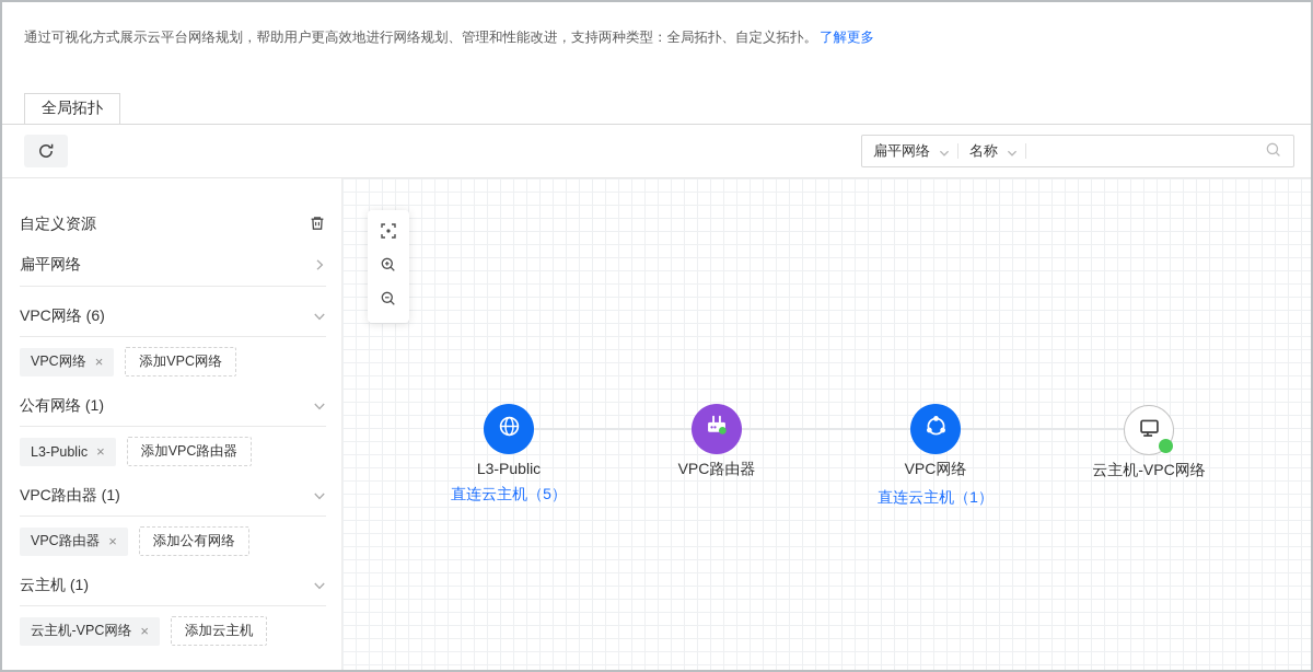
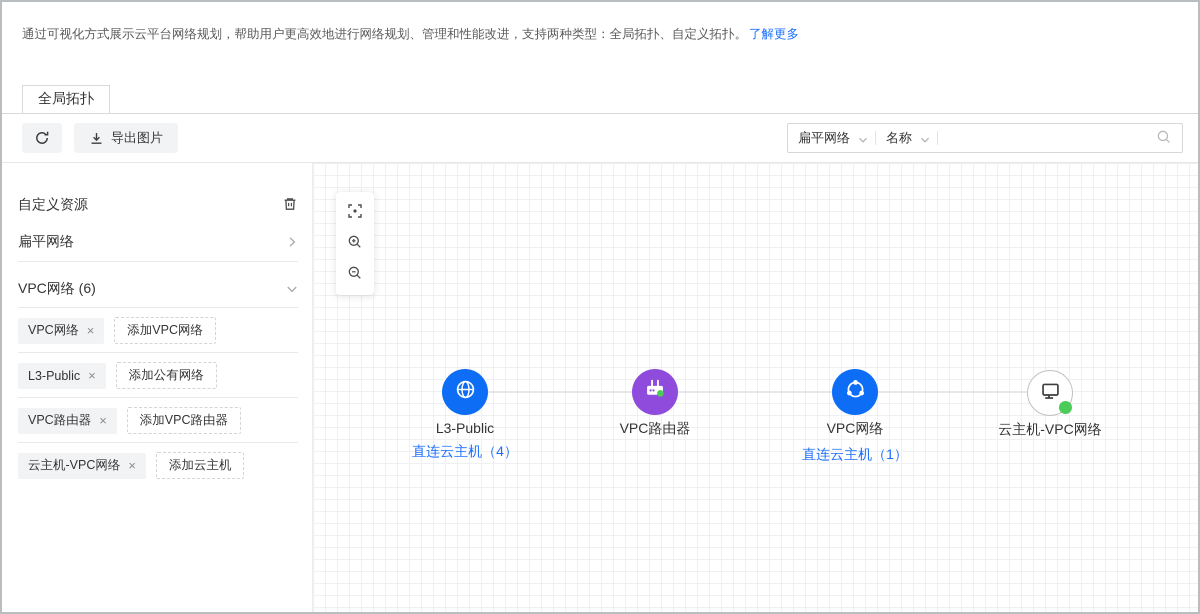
  通过可视化方式展示云平台网络规划，帮助用户更高效地进行网络规划、管理和性能改进，支持两种类型：全局拓扑、自定义拓扑。 了解更多
  全局拓扑
+ 导出图片
  扁平网络
  名称
  自定义资源
  扁平网络
  VPC网络 (6)
  VPC网络
  ×
  添加VPC网络
- 公有网络 (1)
  L3-Public
  ×
- 添加VPC路由器
+ 添加公有网络
- VPC路由器 (1)
  VPC路由器
  ×
- 添加公有网络
+ 添加VPC路由器
- 云主机 (1)
  云主机-VPC网络
  ×
  添加云主机
  L3-Public
- 直连云主机（5）
+ 直连云主机（4）
  VPC路由器
  VPC网络
  直连云主机（1）
  云主机-VPC网络
